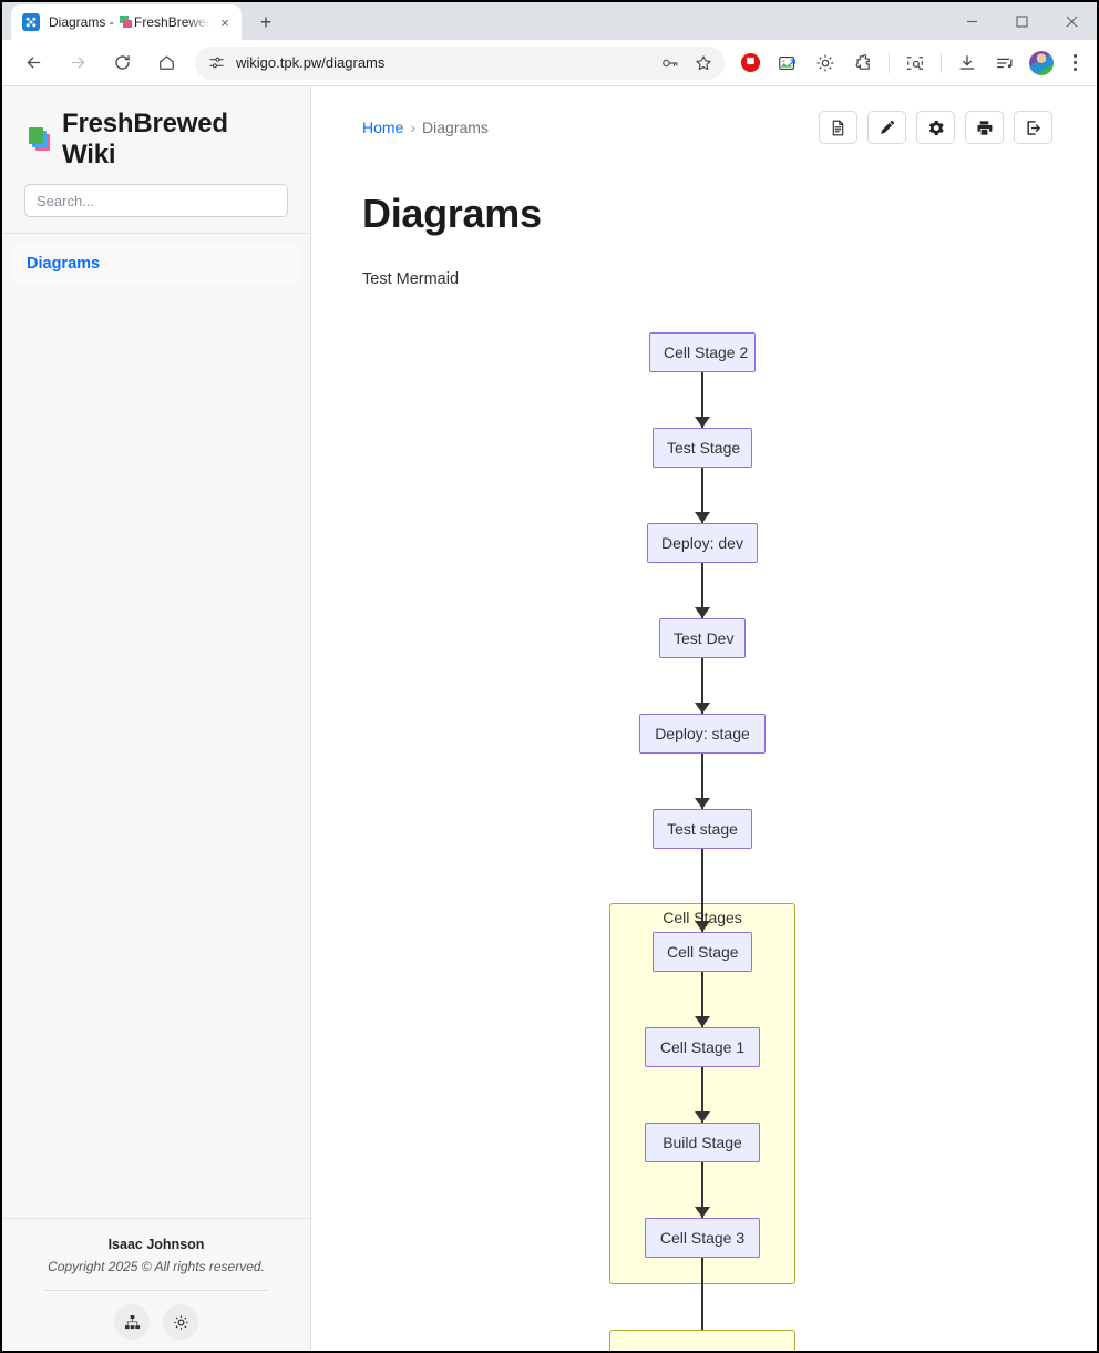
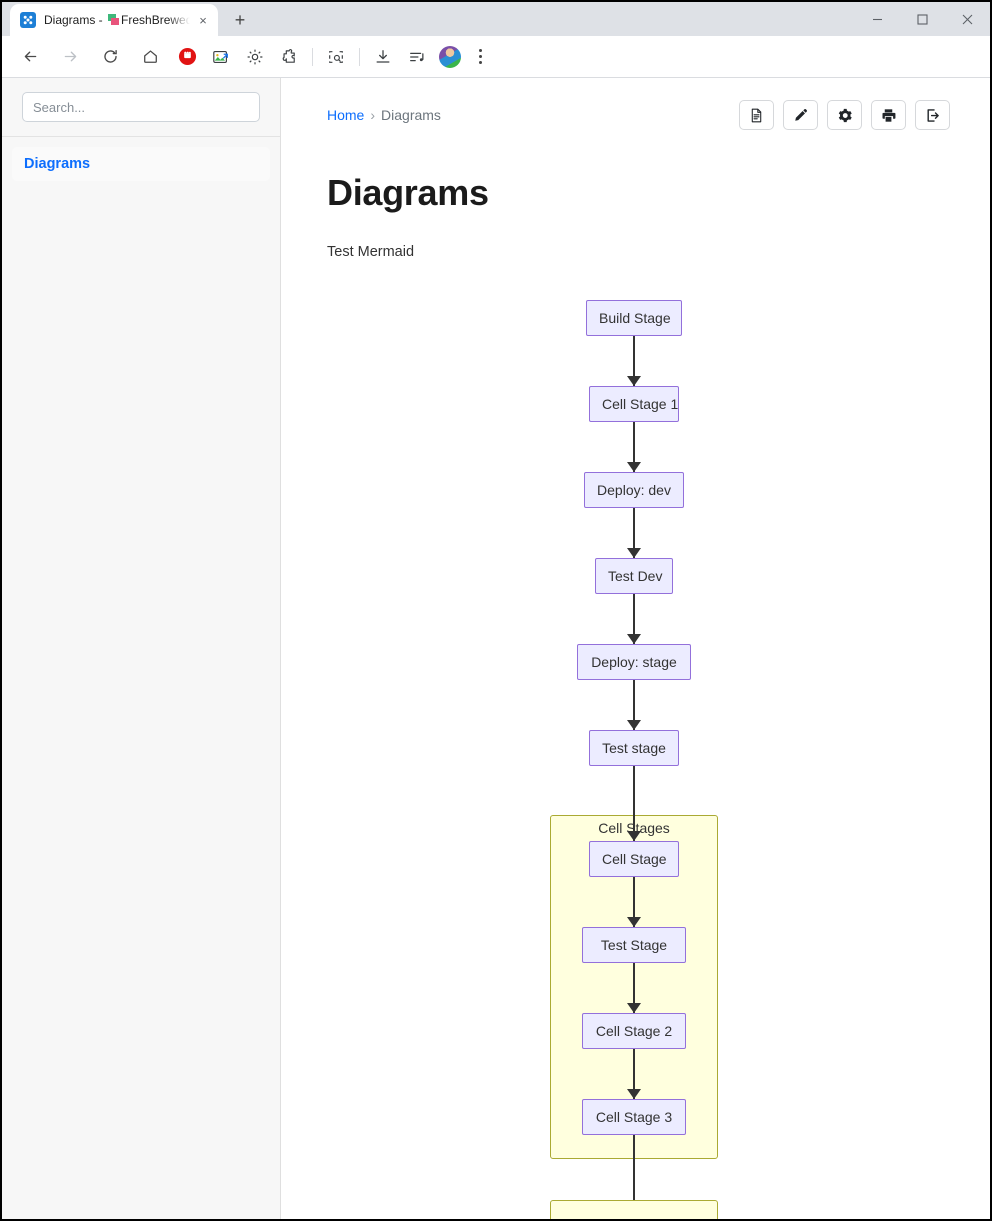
  Diagrams - FreshBrewed
  ×
  +
- wikigo.tpk.pw/diagrams
- FreshBrewed Wiki
  Search...
  Diagrams
- Isaac Johnson
- Copyright 2025 © All rights reserved.
  Home › Diagrams
  Diagrams
  Test Mermaid
  Cell Stages
- Cell Stage 2
+ Build Stage
- Test Stage
+ Cell Stage 1
  Deploy: dev
  Test Dev
  Deploy: stage
  Test stage
  Cell Stage
- Cell Stage 1
+ Test Stage
- Build Stage
+ Cell Stage 2
  Cell Stage 3
